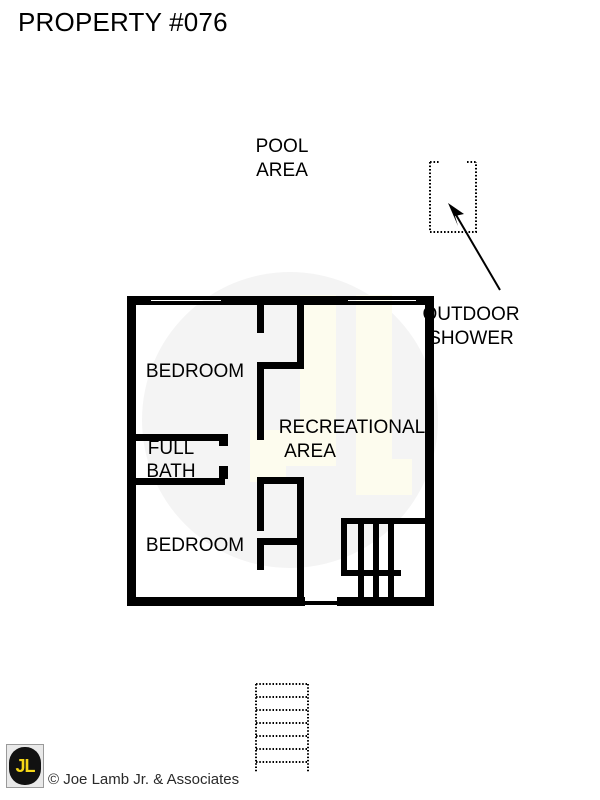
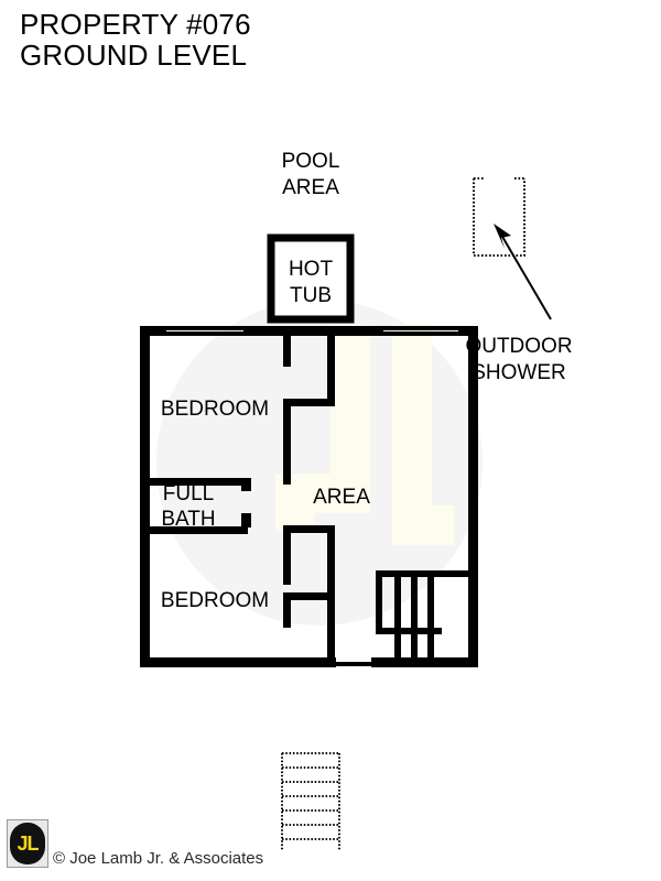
  PROPERTY #076
+ GROUND LEVEL
  POOL
  AREA
  UTDOOR
  SHOWER
+ HOT
+ TUB
  BEDROOM
  FULL
  BATH
- RECREATIONAL
  AREA
  BEDROOM
  JL
  © Joe Lamb Jr. & Associates
